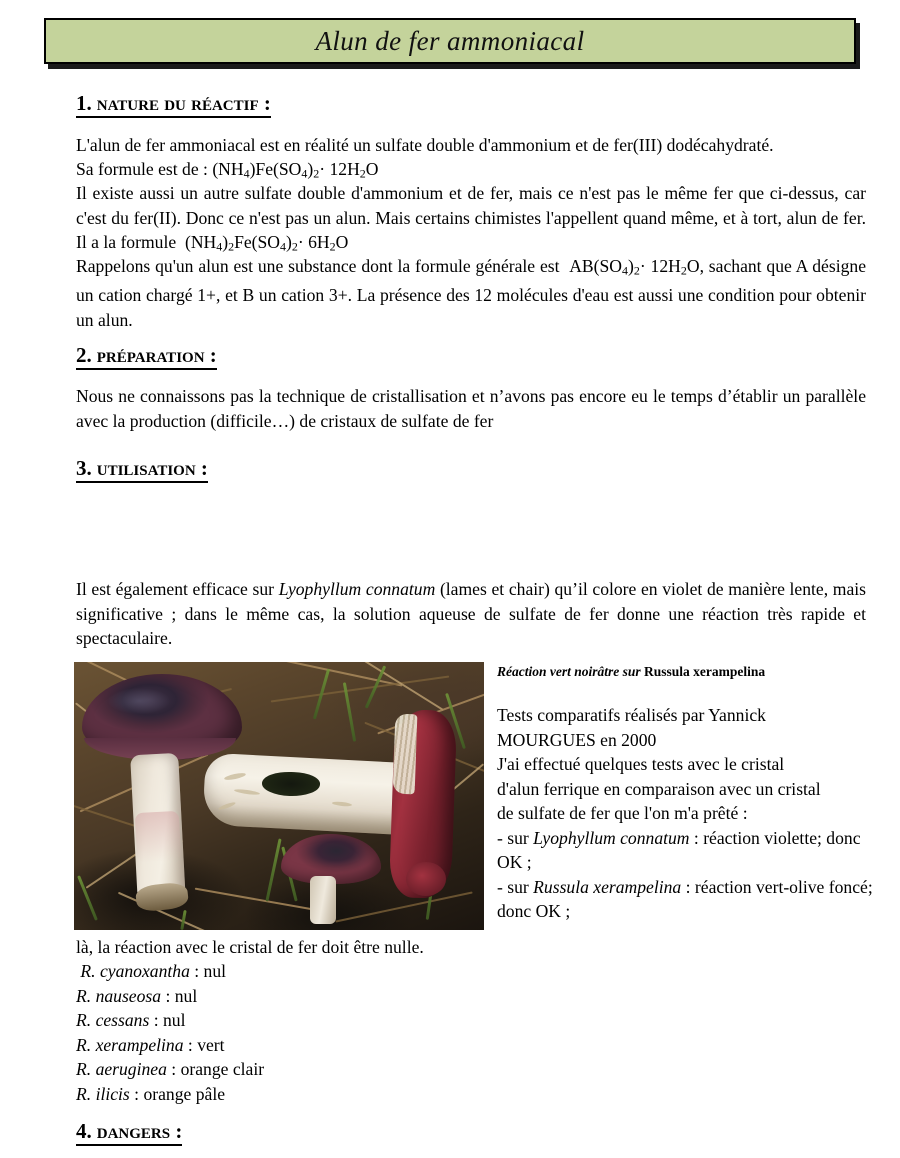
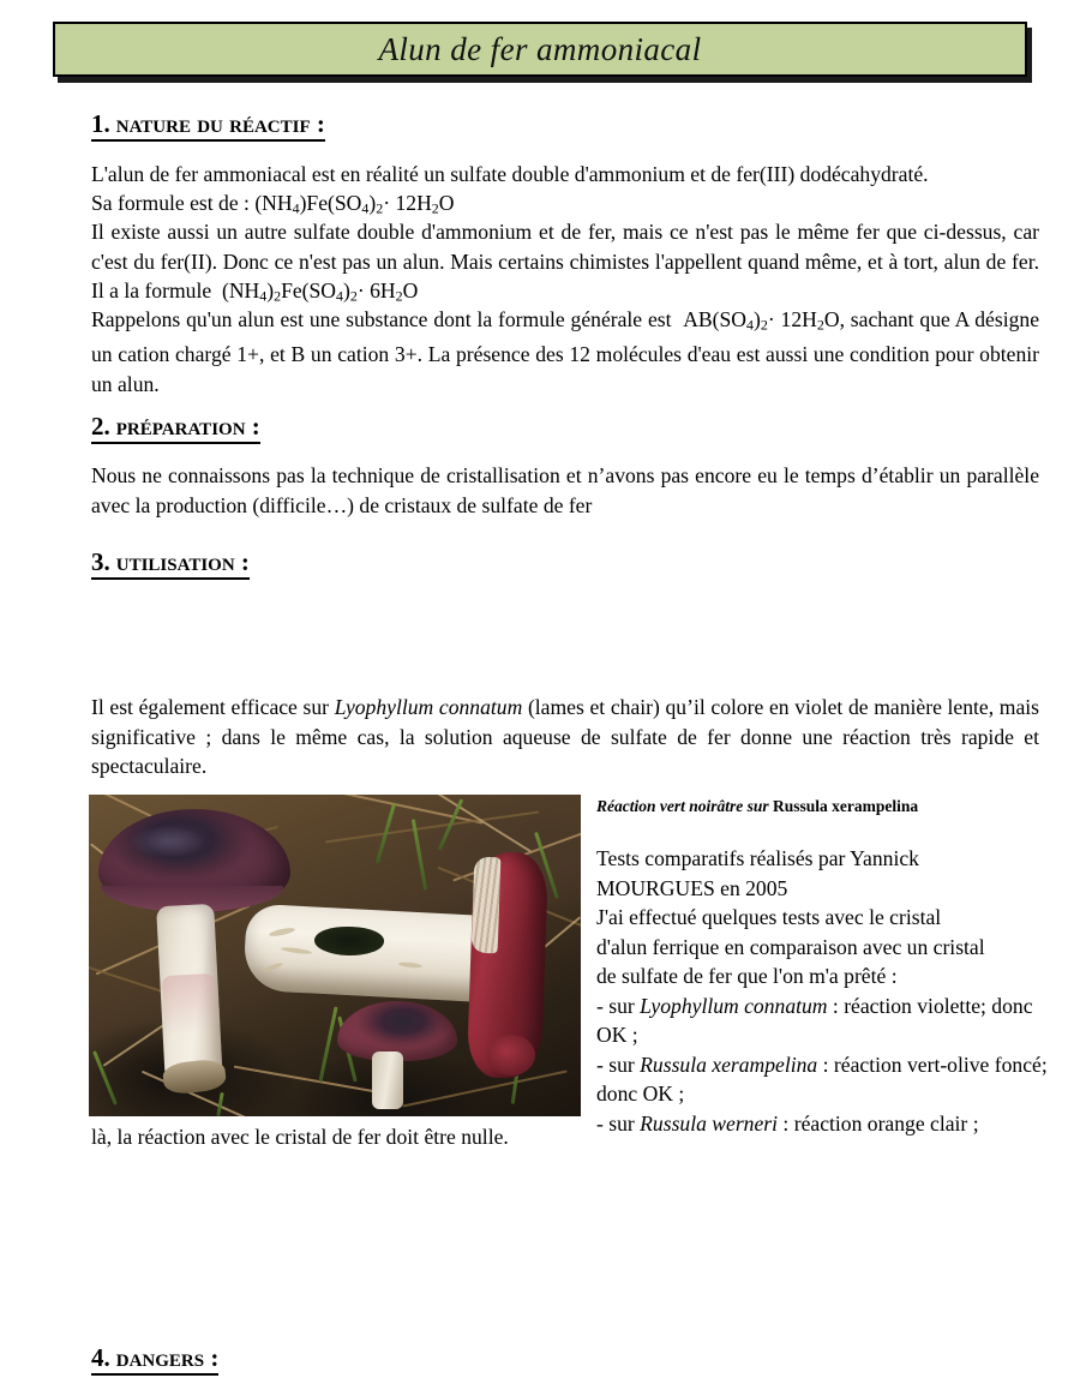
  Alun de fer ammoniacal
  1. nature du réactif :
  L'alun de fer ammoniacal est en réalité un sulfate double d'ammonium et de fer(III) dodécahydraté.
  Sa formule est de : (NH4)Fe(SO4)2· 12H2O
  Il existe aussi un autre sulfate double d'ammonium et de fer, mais ce n'est pas le même fer que ci-dessus, car c'est du fer(II). Donc ce n'est pas un alun. Mais certains chimistes l'appellent quand même, et à tort, alun de fer. Il a la formule (NH4)2Fe(SO4)2· 6H2O
  Rappelons qu'un alun est une substance dont la formule générale est AB(SO4)2· 12H2O, sachant que A désigne un cation chargé 1+, et B un cation 3+. La présence des 12 molécules d'eau est aussi une condition pour obtenir un alun.
  2. préparation :
  Nous ne connaissons pas la technique de cristallisation et n’avons pas encore eu le temps d’établir un parallèle avec la production (difficile…) de cristaux de sulfate de fer
  3. utilisation :
  Il est également efficace sur Lyophyllum connatum (lames et chair) qu’il colore en violet de manière lente, mais significative ; dans le même cas, la solution aqueuse de sulfate de fer donne une réaction très rapide et spectaculaire.
  Réaction vert noirâtre sur Russula xerampelina
  Tests comparatifs réalisés par Yannick
- MOURGUES en 2000
+ MOURGUES en 2005
  J'ai effectué quelques tests avec le cristal
  d'alun ferrique en comparaison avec un cristal
  de sulfate de fer que l'on m'a prêté :
  - sur Lyophyllum connatum : réaction violette; donc OK ;
  - sur Russula xerampelina : réaction vert-olive foncé; donc OK ;
+ - sur Russula werneri : réaction orange clair ;
  là, la réaction avec le cristal de fer doit être nulle.
- R. cyanoxantha : nul
- R. nauseosa : nul
- R. cessans : nul
- R. xerampelina : vert
- R. aeruginea : orange clair
- R. ilicis : orange pâle
  4. dangers :
